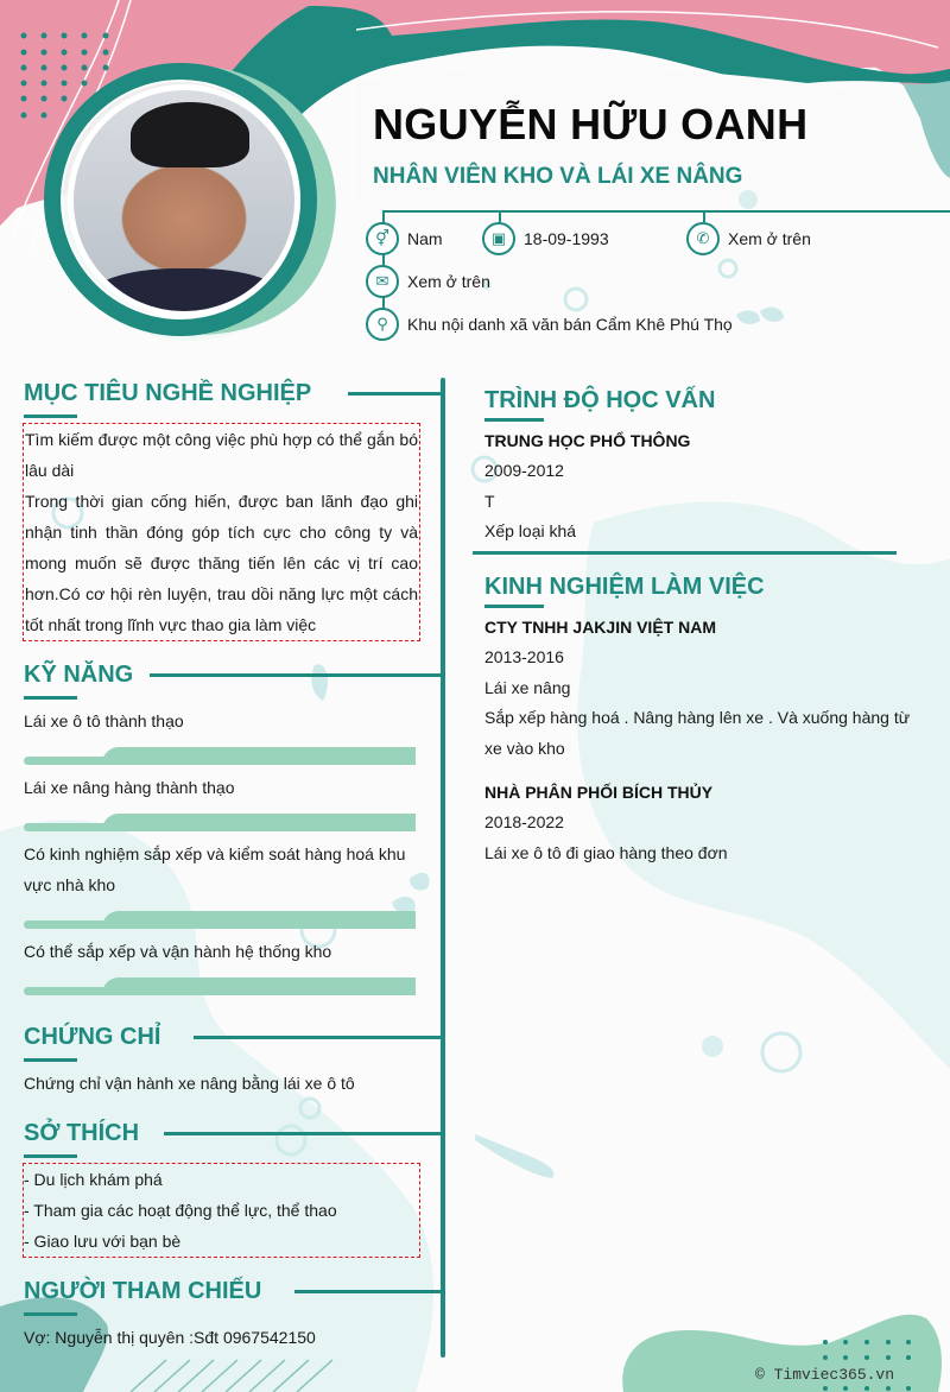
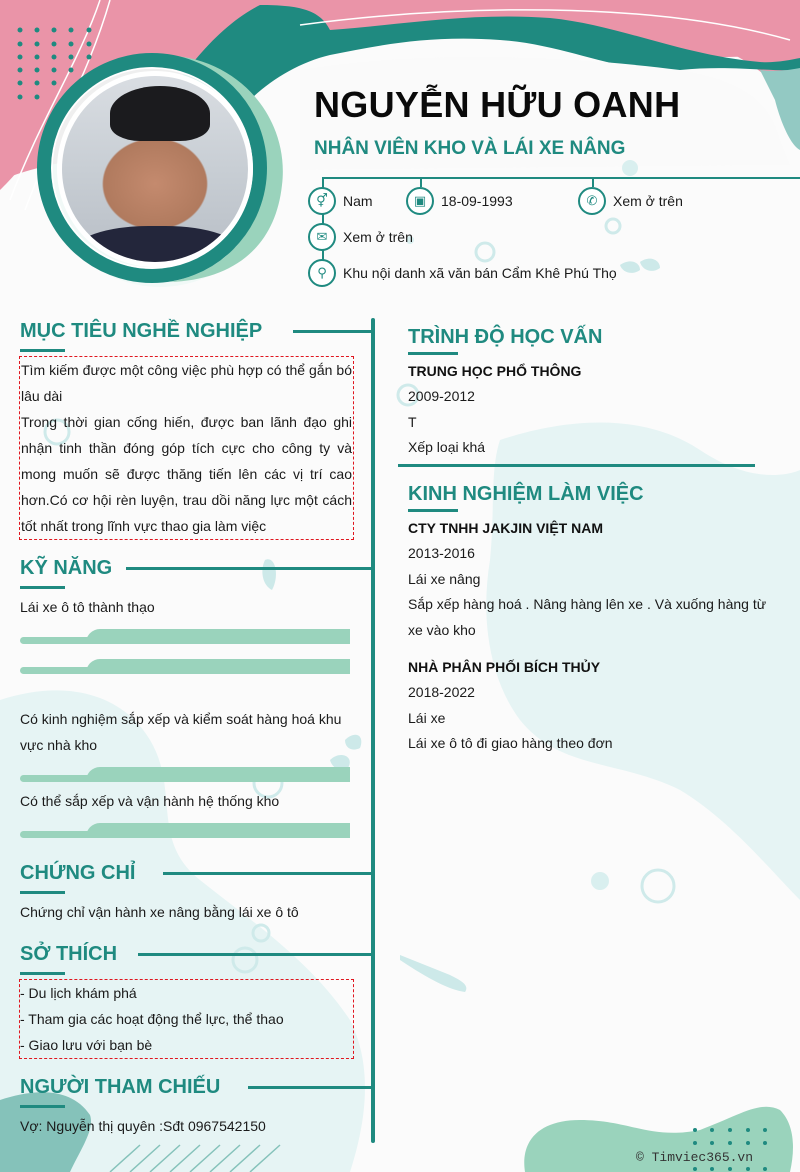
  NGUYỄN HỮU OANH
  NHÂN VIÊN KHO VÀ LÁI XE NÂNG
  ⚥
  Nam
  ▣
  18-09-1993
  ✆
  Xem ở trên
  ✉
  Xem ở trên
  ⚲
  Khu nội danh xã văn bán Cẩm Khê Phú Thọ
  MỤC TIÊU NGHỀ NGHIỆP
  Tìm kiếm được một công việc phù hợp có thể gắn bó lâu dài
  Trong thời gian cống hiến, được ban lãnh đạo ghi nhận tinh thần đóng góp tích cực cho công ty và mong muốn sẽ được thăng tiến lên các vị trí cao hơn.Có cơ hội rèn luyện, trau dồi năng lực một cách tốt nhất trong lĩnh vực thao gia làm việc
  KỸ NĂNG
  Lái xe ô tô thành thạo
- Lái xe nâng hàng thành thạo
  Có kinh nghiệm sắp xếp và kiểm soát hàng hoá khu vực nhà kho
  Có thể sắp xếp và vận hành hệ thống kho
  CHỨNG CHỈ
  Chứng chỉ vận hành xe nâng bằng lái xe ô tô
  SỞ THÍCH
  - Du lịch khám phá
  - Tham gia các hoạt động thể lực, thể thao
  - Giao lưu với bạn bè
  NGƯỜI THAM CHIẾU
  Vợ: Nguyễn thị quyên :Sđt 0967542150
  TRÌNH ĐỘ HỌC VẤN
  TRUNG HỌC PHỔ THÔNG
  2009-2012
  T
  Xếp loại khá
  KINH NGHIỆM LÀM VIỆC
  CTY TNHH JAKJIN VIỆT NAM
  2013-2016
  Lái xe nâng
  Sắp xếp hàng hoá . Nâng hàng lên xe . Và xuống hàng từ xe vào kho
  NHÀ PHÂN PHỐI BÍCH THỦY
  2018-2022
+ Lái xe
  Lái xe ô tô đi giao hàng theo đơn
  © Timviec365.vn
